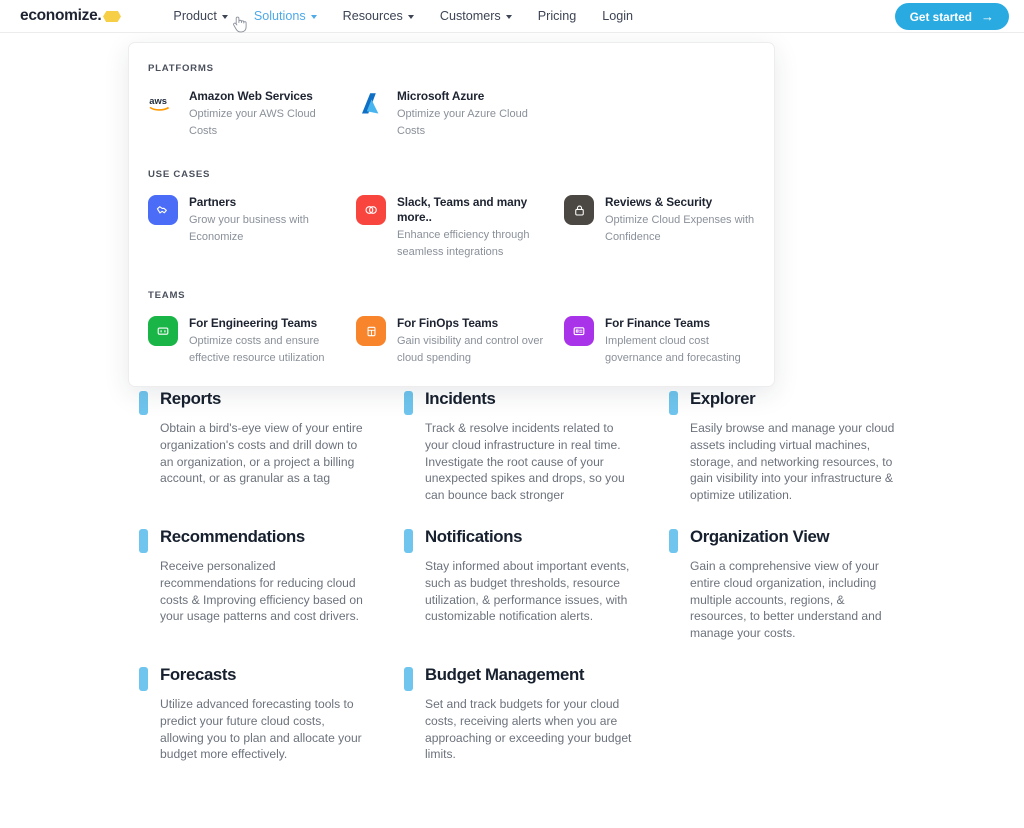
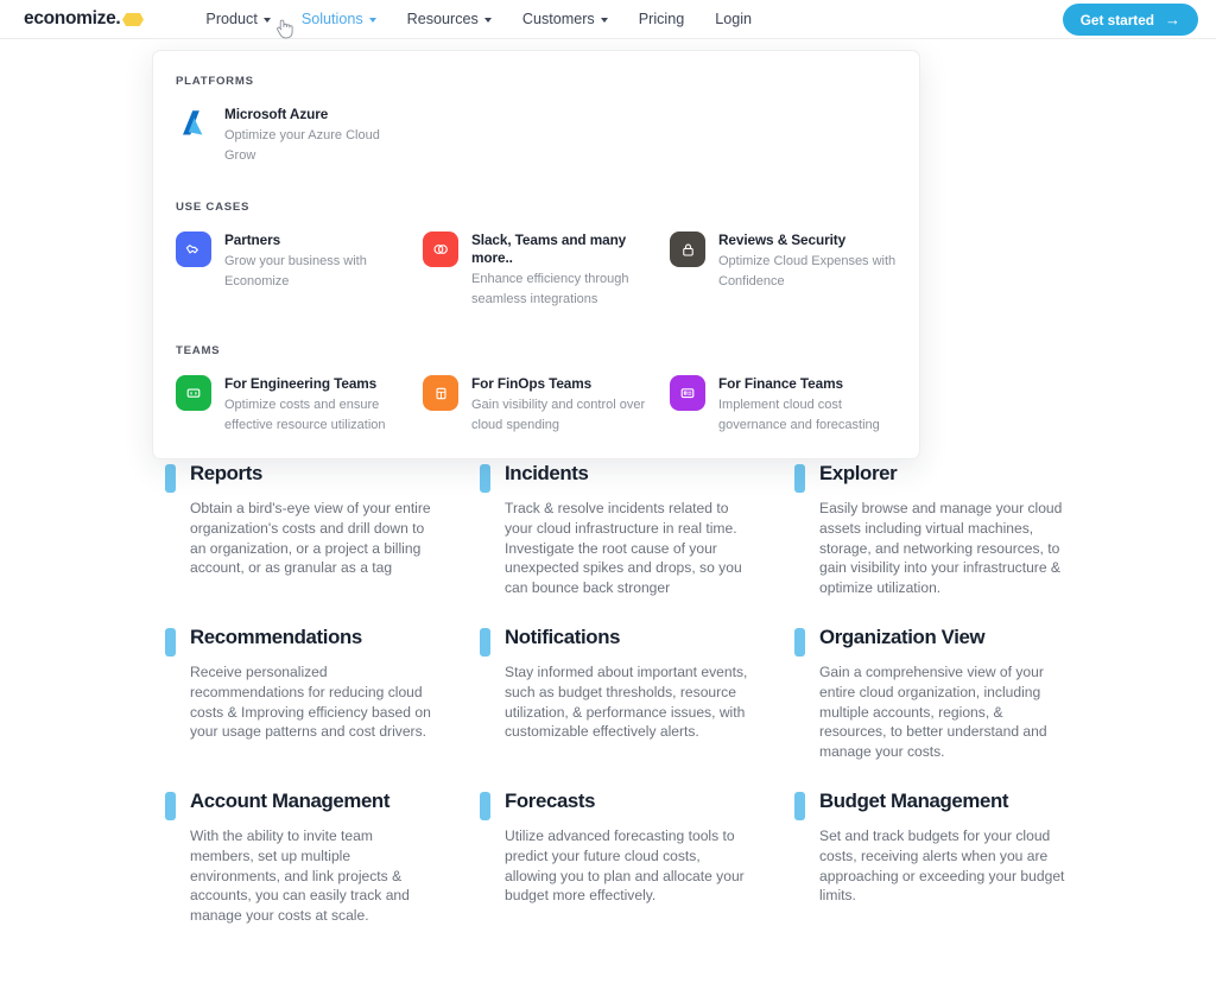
  economize.
  Product
  Solutions
  Resources
  Customers
  Pricing
  Login
  Get started
  →
  PLATFORMS
- aws
- Amazon Web Services
- Optimize your AWS Cloud Costs
  Microsoft Azure
- Optimize your Azure Cloud Costs
+ Optimize your Azure Cloud Grow
  USE CASES
  Partners
  Grow your business with Economize
  Slack, Teams and many more..
  Enhance efficiency through seamless integrations
  Reviews & Security
  Optimize Cloud Expenses with Confidence
  TEAMS
  For Engineering Teams
  Optimize costs and ensure effective resource utilization
  For FinOps Teams
  Gain visibility and control over cloud spending
  For Finance Teams
  Implement cloud cost governance and forecasting
  Reports
  Obtain a bird's-eye view of your entire organization's costs and drill down to an organization, or a project a billing account, or as granular as a tag
  Incidents
  Track & resolve incidents related to your cloud infrastructure in real time. Investigate the root cause of your unexpected spikes and drops, so you can bounce back stronger
  Explorer
  Easily browse and manage your cloud assets including virtual machines, storage, and networking resources, to gain visibility into your infrastructure & optimize utilization.
  Recommendations
  Receive personalized recommendations for reducing cloud costs & Improving efficiency based on your usage patterns and cost drivers.
  Notifications
- Stay informed about important events, such as budget thresholds, resource utilization, & performance issues, with customizable notification alerts.
+ Stay informed about important events, such as budget thresholds, resource utilization, & performance issues, with customizable effectively alerts.
  Organization View
  Gain a comprehensive view of your entire cloud organization, including multiple accounts, regions, & resources, to better understand and manage your costs.
+ Account Management
+ With the ability to invite team members, set up multiple environments, and link projects & accounts, you can easily track and manage your costs at scale.
  Forecasts
  Utilize advanced forecasting tools to predict your future cloud costs, allowing you to plan and allocate your budget more effectively.
  Budget Management
  Set and track budgets for your cloud costs, receiving alerts when you are approaching or exceeding your budget limits.
